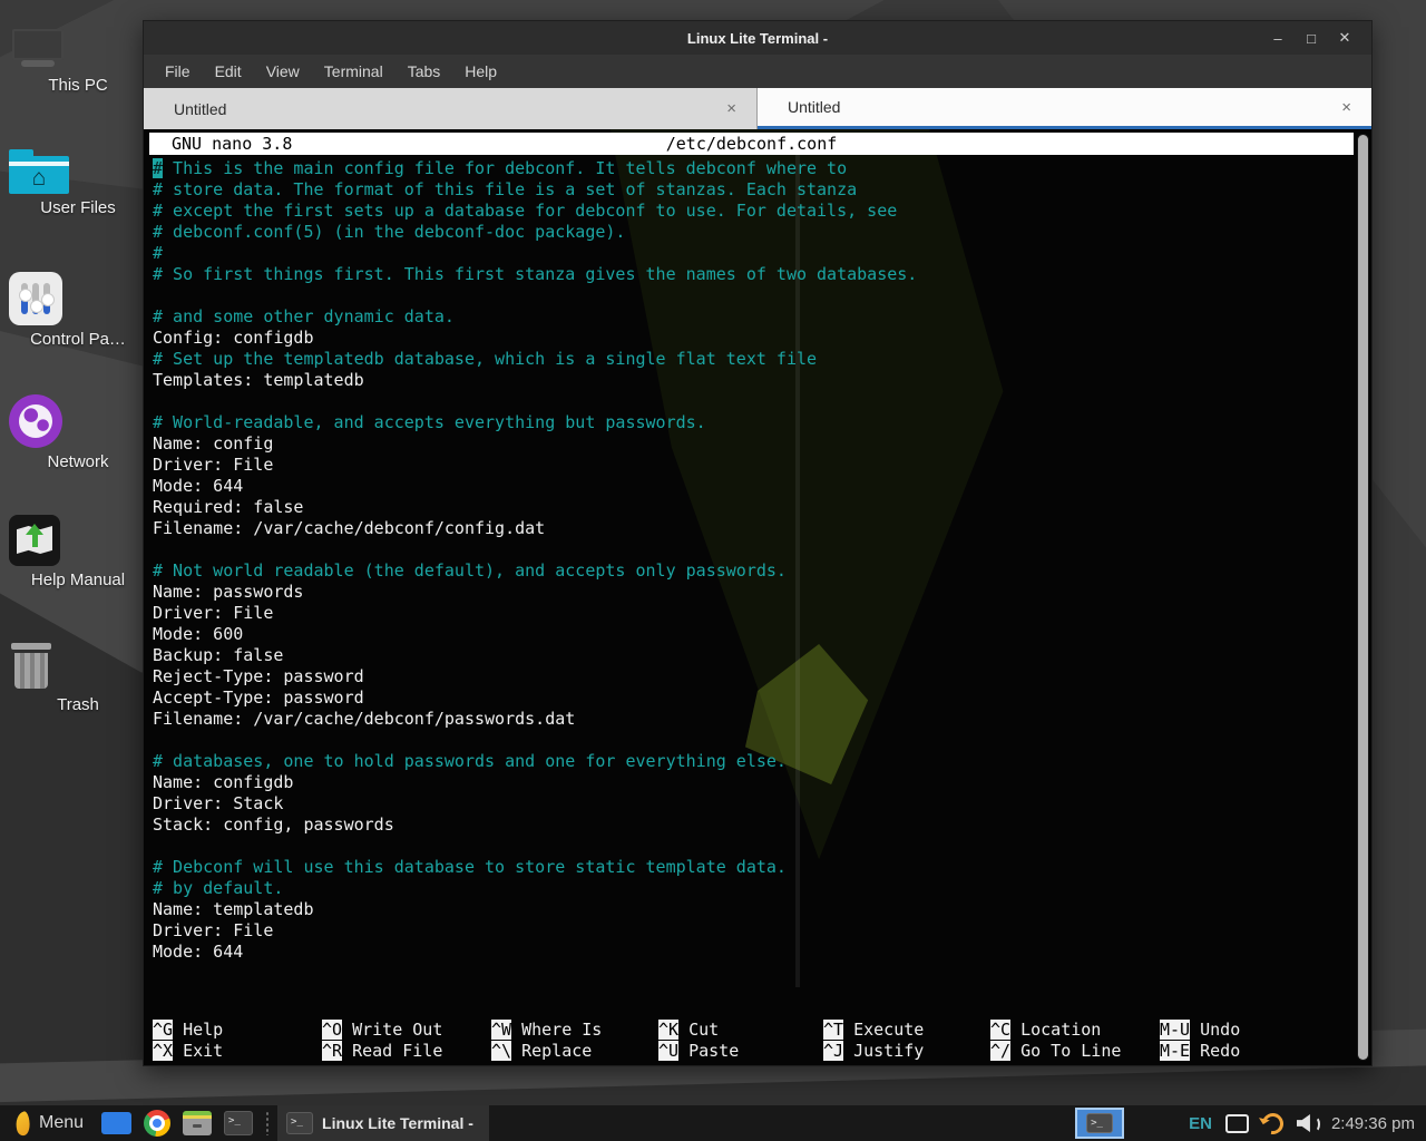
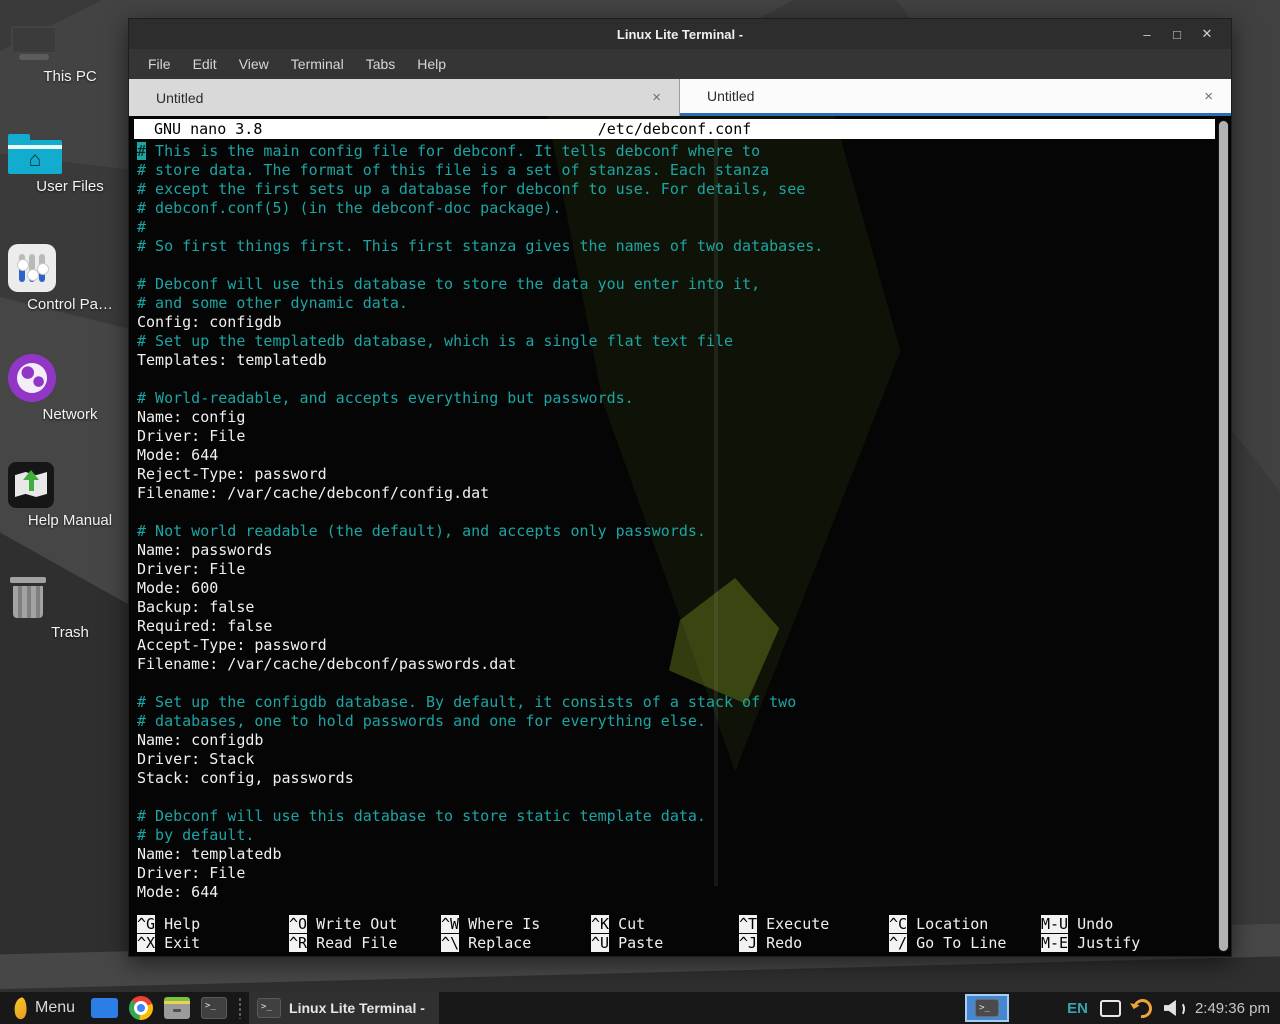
  This PC
  ⌂
  User Files
  Control Pa…
  Network
  Help Manual
  Trash
  Linux Lite Terminal -
  –
  □
  ✕
  File
  Edit
  View
  Terminal
  Tabs
  Help
  Untitled
  ×
  Untitled
  ×
  GNU nano 3.8
  /etc/debconf.conf
  # This is the main config file for debconf. It tells debconf where to
  # store data. The format of this file is a set of stanzas. Each stanza
  # except the first sets up a database for debconf to use. For details, see
  # debconf.conf(5) (in the debconf-doc package).
  #
  # So first things first. This first stanza gives the names of two databases.
+ # Debconf will use this database to store the data you enter into it,
  # and some other dynamic data.
  Config: configdb
  # Set up the templatedb database, which is a single flat text file
  Templates: templatedb
  # World-readable, and accepts everything but passwords.
  Name: config
  Driver: File
  Mode: 644
- Required: false
+ Reject-Type: password
  Filename: /var/cache/debconf/config.dat
  # Not world readable (the default), and accepts only passwords.
  Name: passwords
  Driver: File
  Mode: 600
  Backup: false
- Reject-Type: password
+ Required: false
  Accept-Type: password
  Filename: /var/cache/debconf/passwords.dat
+ # Set up the configdb database. By default, it consists of a stack of two
  # databases, one to hold passwords and one for everything else.
  Name: configdb
  Driver: Stack
  Stack: config, passwords
  # Debconf will use this database to store static template data.
  # by default.
  Name: templatedb
  Driver: File
  Mode: 644
  ^G Help
  ^O Write Out
  ^W Where Is
  ^K Cut
  ^T Execute
  ^C Location
  M-U Undo
  ^X Exit
  ^R Read File
  ^\ Replace
  ^U Paste
- ^J Justify
+ ^J Redo
  ^/ Go To Line
- M-E Redo
+ M-E Justify
  Menu
  >_
  >_
  Linux Lite Terminal -
  >_
  EN
  2:49:36 pm
